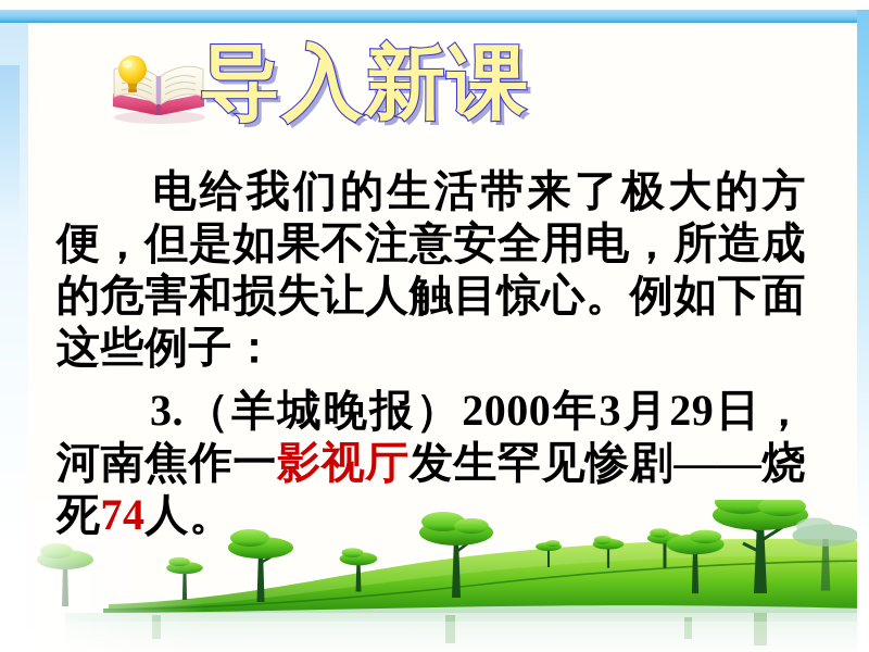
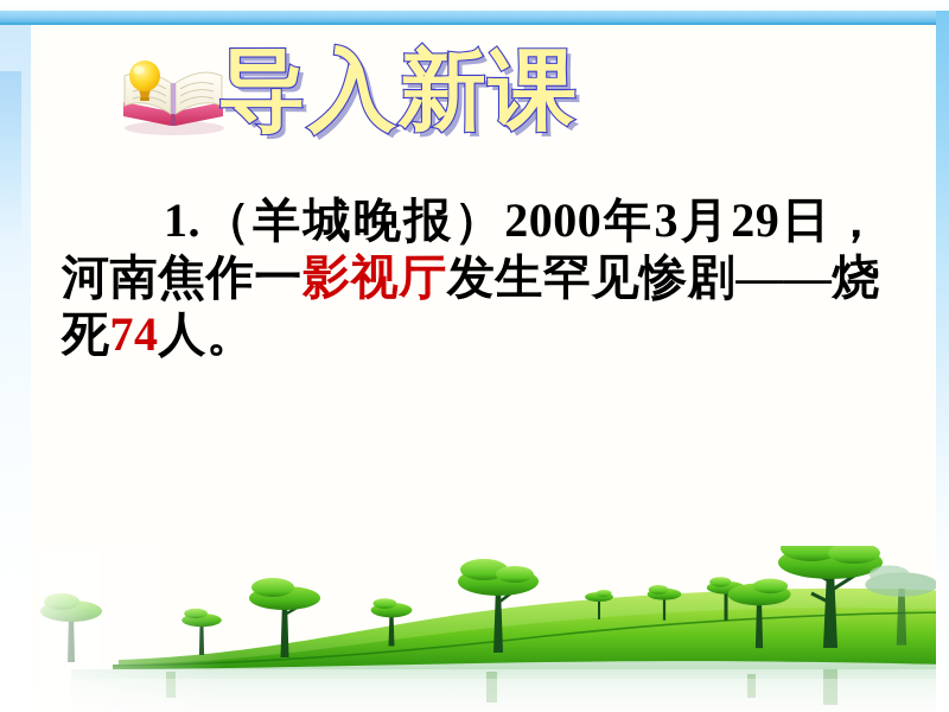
  导入新课
- 电给我们的生活带来了极大的方便，但是如果不注意安全用电，所造成的危害和损失让人触目惊心。例如下面这些例子：
- 3.（羊城晚报）2000年3月29日，河南焦作一影视厅发生罕见惨剧——烧死74人。
+ 1.（羊城晚报）2000年3月29日，河南焦作一影视厅发生罕见惨剧——烧死74人。
